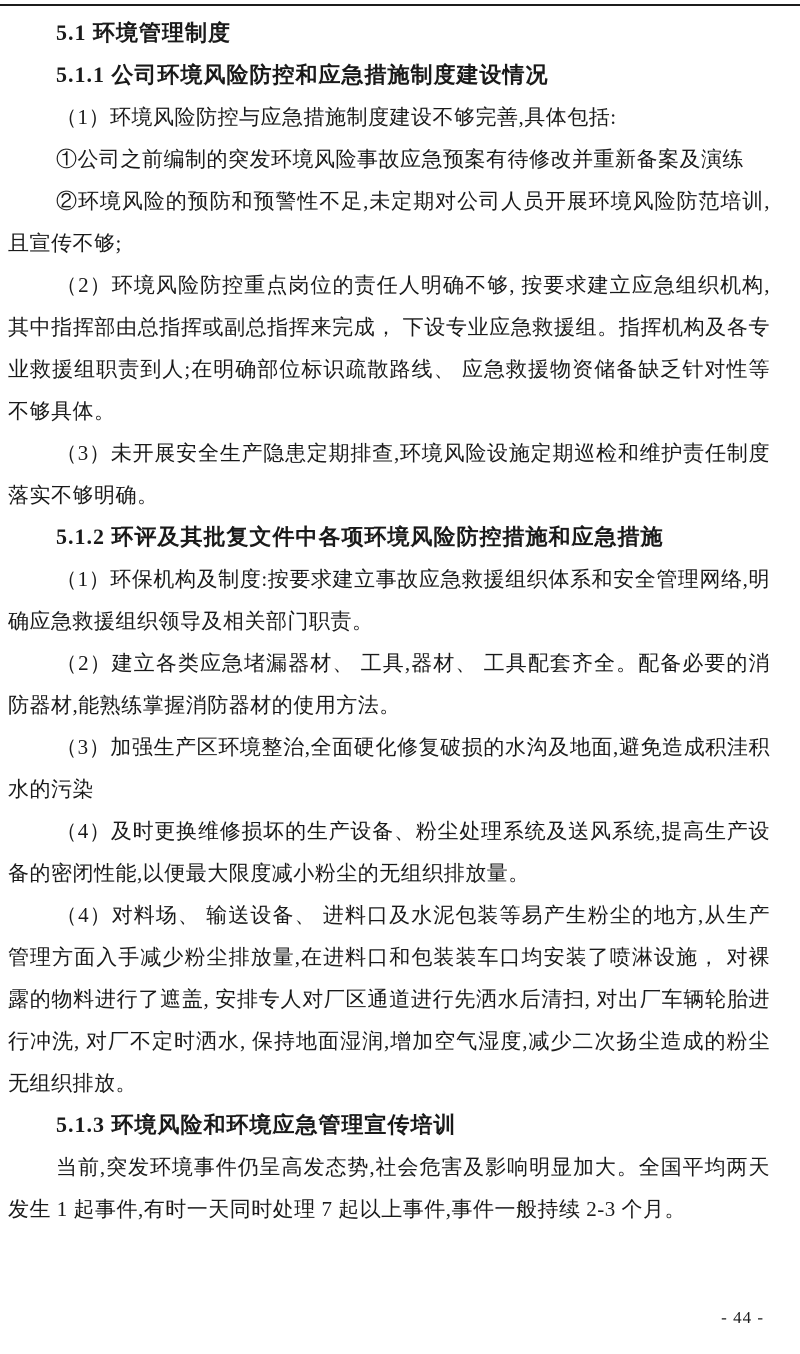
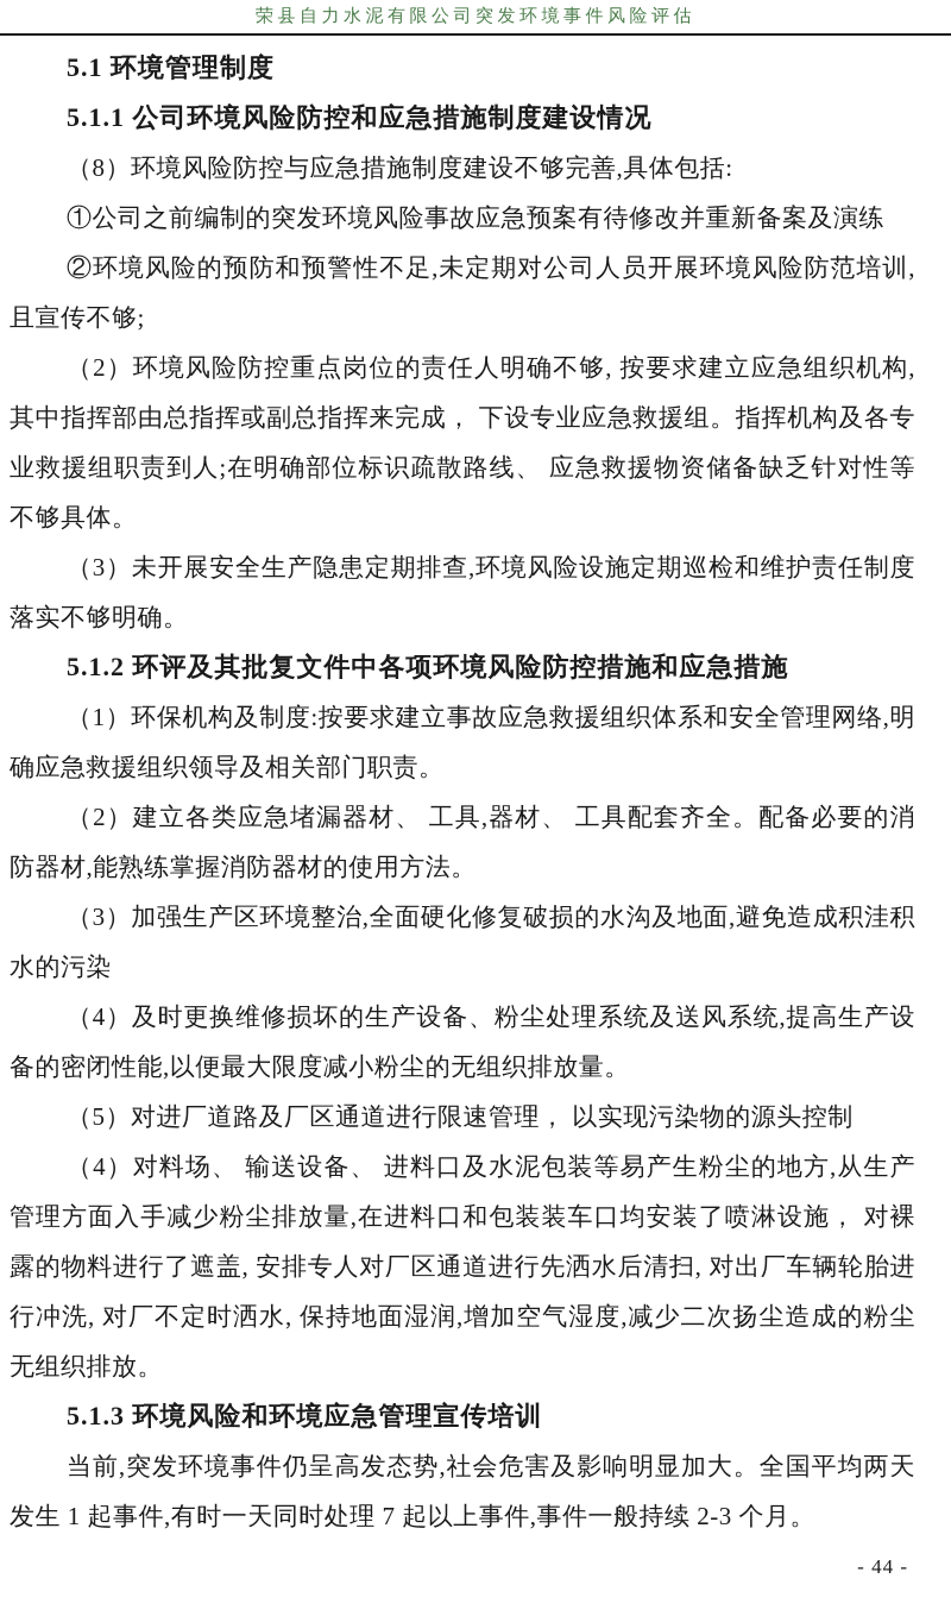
+ 荣县自力水泥有限公司突发环境事件风险评估
  5.1 环境管理制度
  5.1.1 公司环境风险防控和应急措施制度建设情况
- （1）环境风险防控与应急措施制度建设不够完善,具体包括:
+ （8）环境风险防控与应急措施制度建设不够完善,具体包括:
  ①公司之前编制的突发环境风险事故应急预案有待修改并重新备案及演练
  ②环境风险的预防和预警性不足,未定期对公司人员开展环境风险防范培训,且宣传不够;
  （2）环境风险防控重点岗位的责任人明确不够, 按要求建立应急组织机构, 其中指挥部由总指挥或副总指挥来完成， 下设专业应急救援组。指挥机构及各专业救援组职责到人;在明确部位标识疏散路线、 应急救援物资储备缺乏针对性等不够具体。
  （3）未开展安全生产隐患定期排查,环境风险设施定期巡检和维护责任制度落实不够明确。
  5.1.2 环评及其批复文件中各项环境风险防控措施和应急措施
  （1）环保机构及制度:按要求建立事故应急救援组织体系和安全管理网络,明确应急救援组织领导及相关部门职责。
  （2）建立各类应急堵漏器材、 工具,器材、 工具配套齐全。配备必要的消防器材,能熟练掌握消防器材的使用方法。
  （3）加强生产区环境整治,全面硬化修复破损的水沟及地面,避免造成积洼积水的污染
  （4）及时更换维修损坏的生产设备、粉尘处理系统及送风系统,提高生产设备的密闭性能,以便最大限度减小粉尘的无组织排放量。
+ （5）对进厂道路及厂区通道进行限速管理， 以实现污染物的源头控制
  （4）对料场、 输送设备、 进料口及水泥包装等易产生粉尘的地方,从生产管理方面入手减少粉尘排放量,在进料口和包装装车口均安装了喷淋设施， 对裸露的物料进行了遮盖, 安排专人对厂区通道进行先洒水后清扫, 对出厂车辆轮胎进行冲洗, 对厂不定时洒水, 保持地面湿润,增加空气湿度,减少二次扬尘造成的粉尘无组织排放。
  5.1.3 环境风险和环境应急管理宣传培训
  当前,突发环境事件仍呈高发态势,社会危害及影响明显加大。全国平均两天发生 1 起事件,有时一天同时处理 7 起以上事件,事件一般持续 2-3 个月。
  - 44 -
